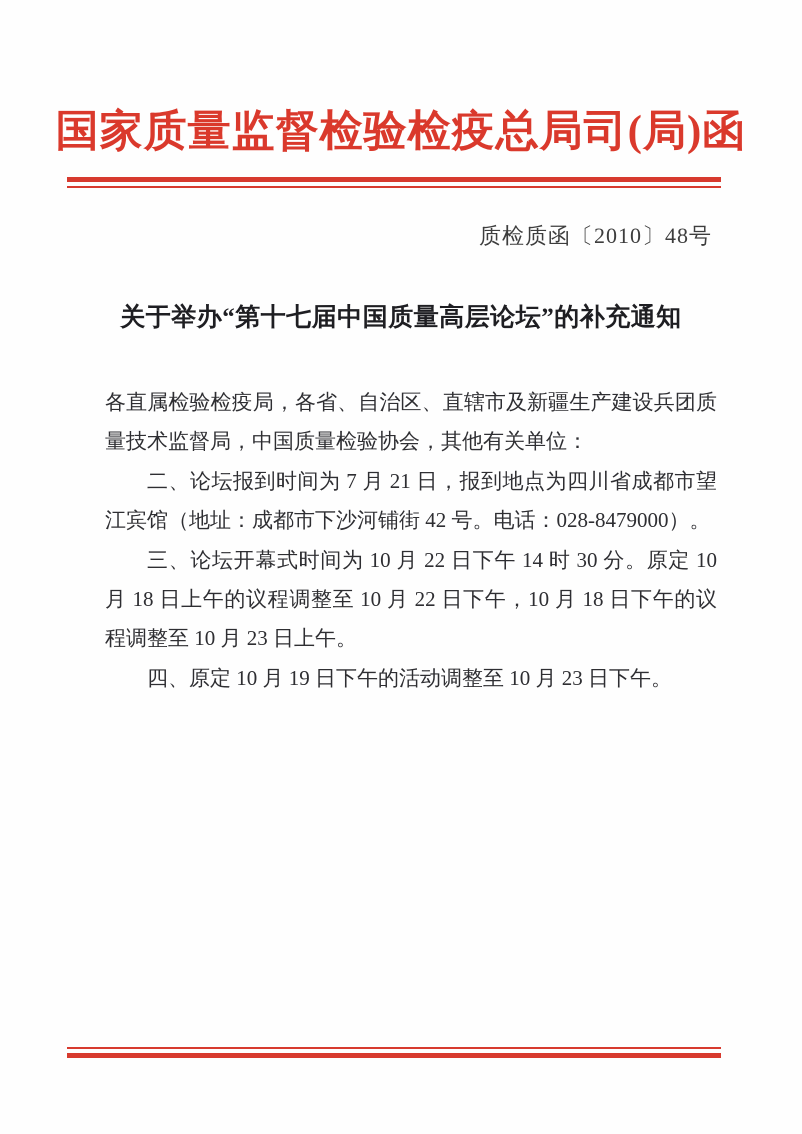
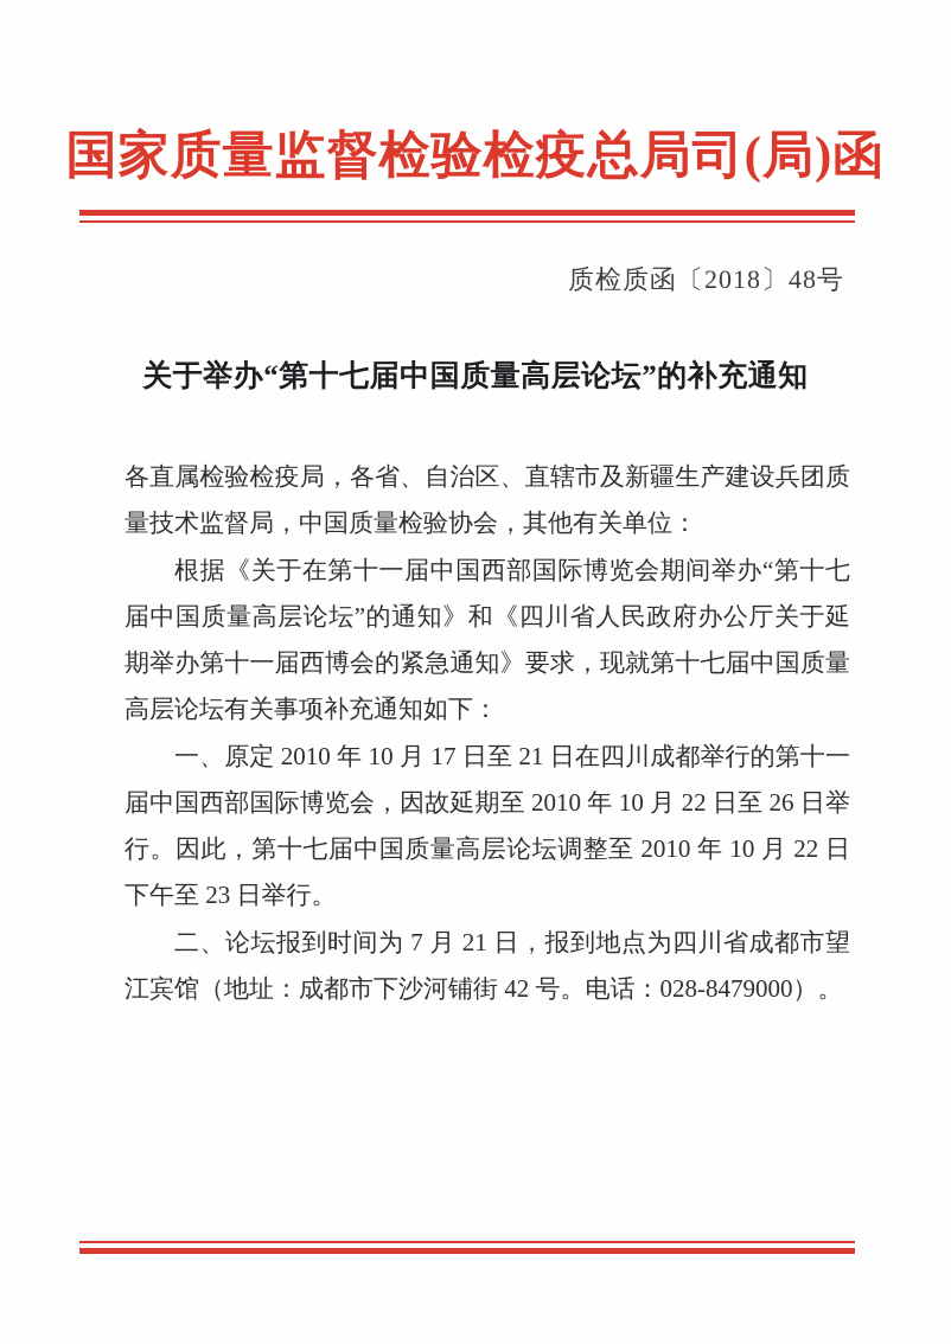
  国家质量监督检验检疫总局司(局)函
- 质检质函〔2010〕48号
+ 质检质函〔2018〕48号
  关于举办“第十七届中国质量高层论坛”的补充通知
  各直属检验检疫局，各省、自治区、直辖市及新疆生产建设兵团质量技术监督局，中国质量检验协会，其他有关单位：
+ 根据《关于在第十一届中国西部国际博览会期间举办“第十七届中国质量高层论坛”的通知》和《四川省人民政府办公厅关于延期举办第十一届西博会的紧急通知》要求，现就第十七届中国质量高层论坛有关事项补充通知如下：
+ 一、原定 2010 年 10 月 17 日至 21 日在四川成都举行的第十一届中国西部国际博览会，因故延期至 2010 年 10 月 22 日至 26 日举行。因此，第十七届中国质量高层论坛调整至 2010 年 10 月 22 日下午至 23 日举行。
  二、论坛报到时间为 7 月 21 日，报到地点为四川省成都市望江宾馆（地址：成都市下沙河铺街 42 号。电话：028-8479000）。
- 三、论坛开幕式时间为 10 月 22 日下午 14 时 30 分。原定 10 月 18 日上午的议程调整至 10 月 22 日下午，10 月 18 日下午的议程调整至 10 月 23 日上午。
- 四、原定 10 月 19 日下午的活动调整至 10 月 23 日下午。
